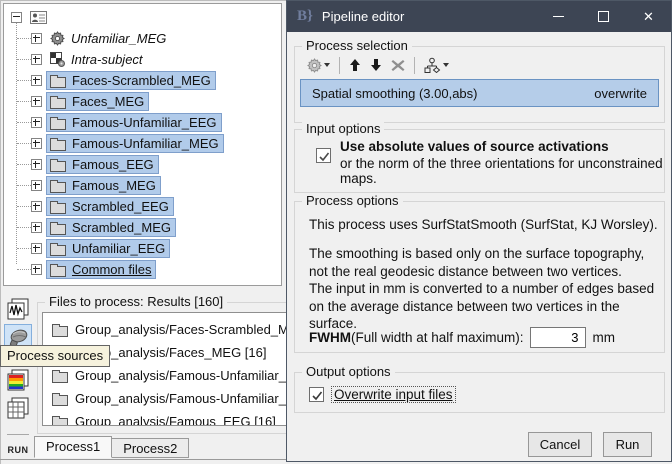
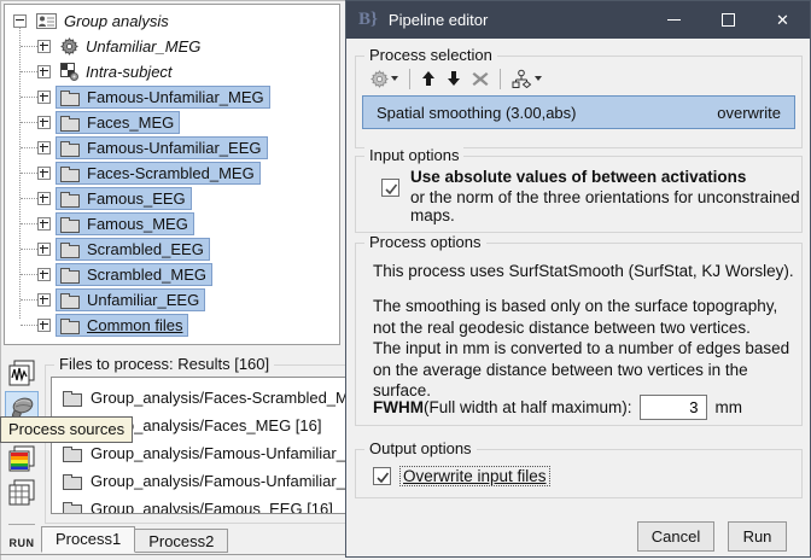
+ Group analysis
  Unfamiliar_MEG
  Intra-subject
- Faces-Scrambled_MEG
+ Famous-Unfamiliar_MEG
  Faces_MEG
  Famous-Unfamiliar_EEG
- Famous-Unfamiliar_MEG
+ Faces-Scrambled_MEG
  Famous_EEG
  Famous_MEG
  Scrambled_EEG
  Scrambled_MEG
  Unfamiliar_EEG
  Common files
  RUN
  Files to process: Results [160]
  Group_analysis/Faces-Scrambled_M
  _analysis/Faces_MEG [16]
  Group_analysis/Famous-Unfamiliar_
  Group_analysis/Famous-Unfamiliar_
  Group_analysis/Famous_EEG [16]
  Process1
  Process2
  Process sources
  B}
  Pipeline editor
  ✕
  Process selection
  Spatial smoothing (3.00,abs)
  overwrite
  Input options
- Use absolute values of source activations
+ Use absolute values of between activations
  or the norm of the three orientations for unconstrained maps.
  Process options
  This process uses SurfStatSmooth (SurfStat, KJ Worsley).
  The smoothing is based only on the surface topography,
  not the real geodesic distance between two vertices.
  The input in mm is converted to a number of edges based
  on the average distance between two vertices in the surface.
  FWHM
  (Full width at half maximum):
  3
  mm
  Output options
  Overwrite input files
  Cancel
  Run
